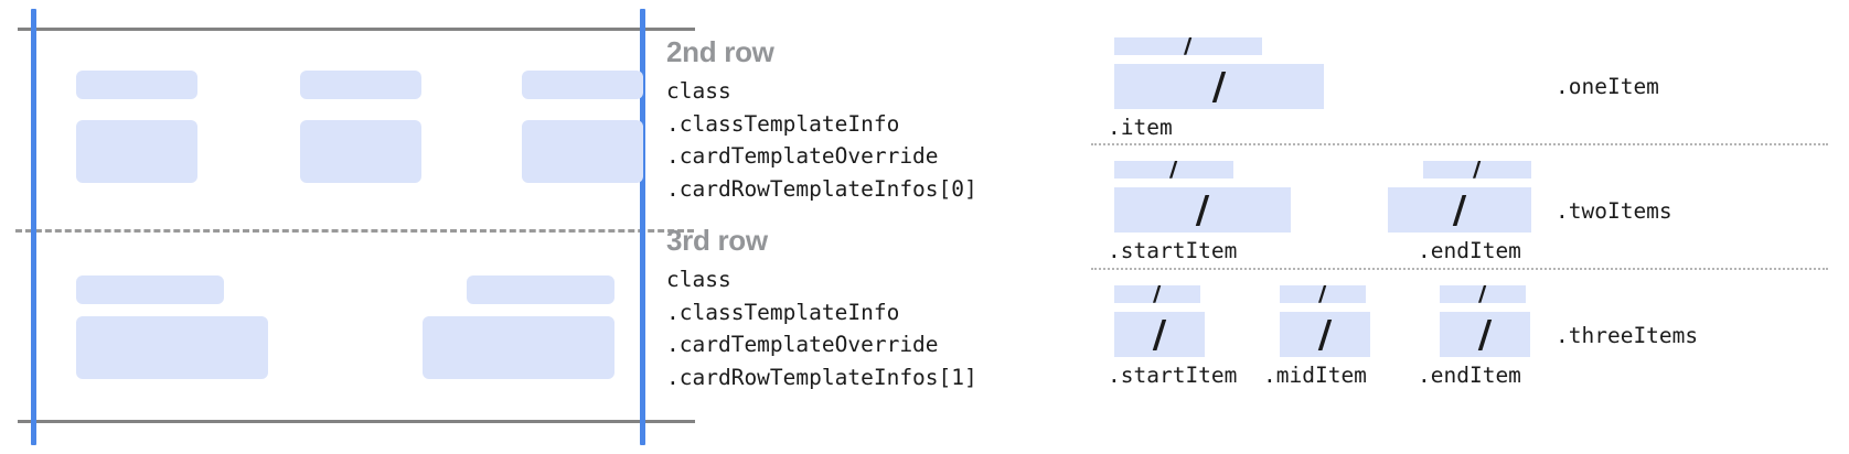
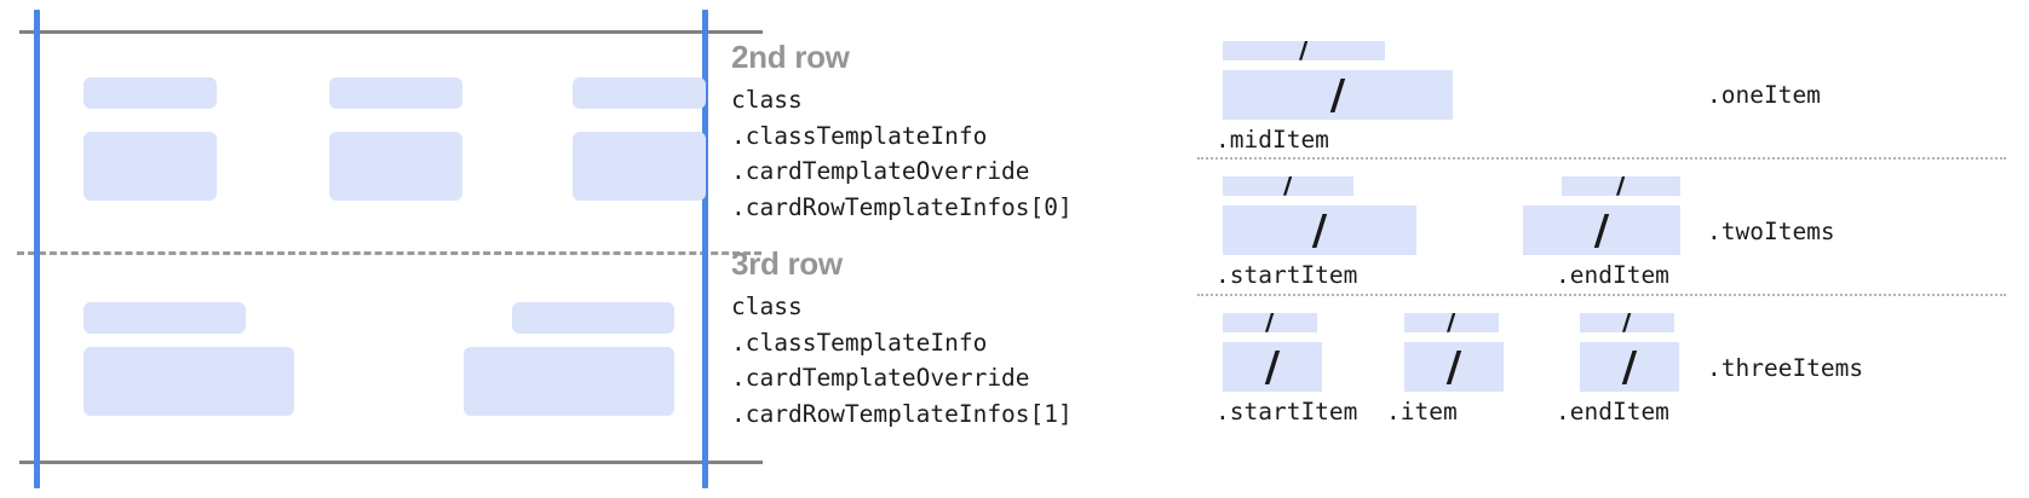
  2nd row
  class
  .classTemplateInfo
  .cardTemplateOverride
  .cardRowTemplateInfos[0]
  3rd row
  class
  .classTemplateInfo
  .cardTemplateOverride
  .cardRowTemplateInfos[1]
  /
  /
- .item
+ .midItem
  .oneItem
  /
  /
  .startItem
  /
  /
  .endItem
  .twoItems
  /
  /
  .startItem
  /
  /
- .midItem
+ .item
  /
  /
  .endItem
  .threeItems
